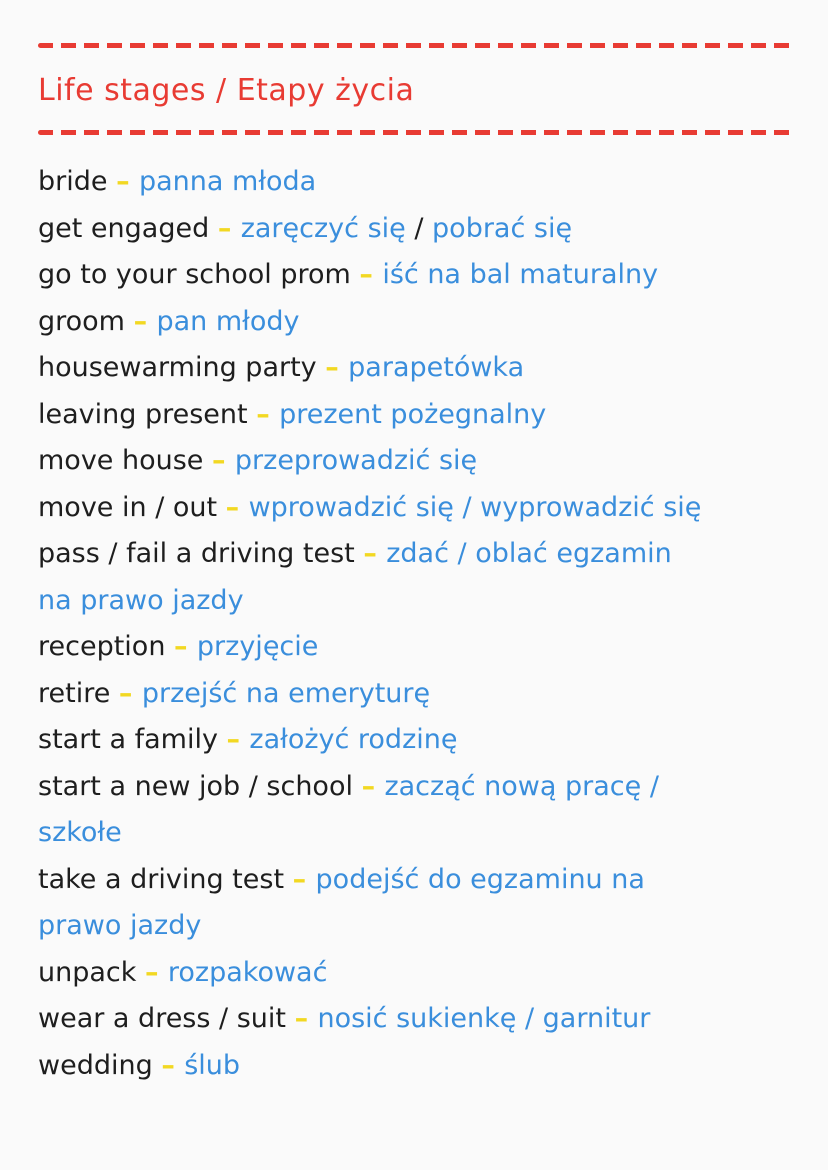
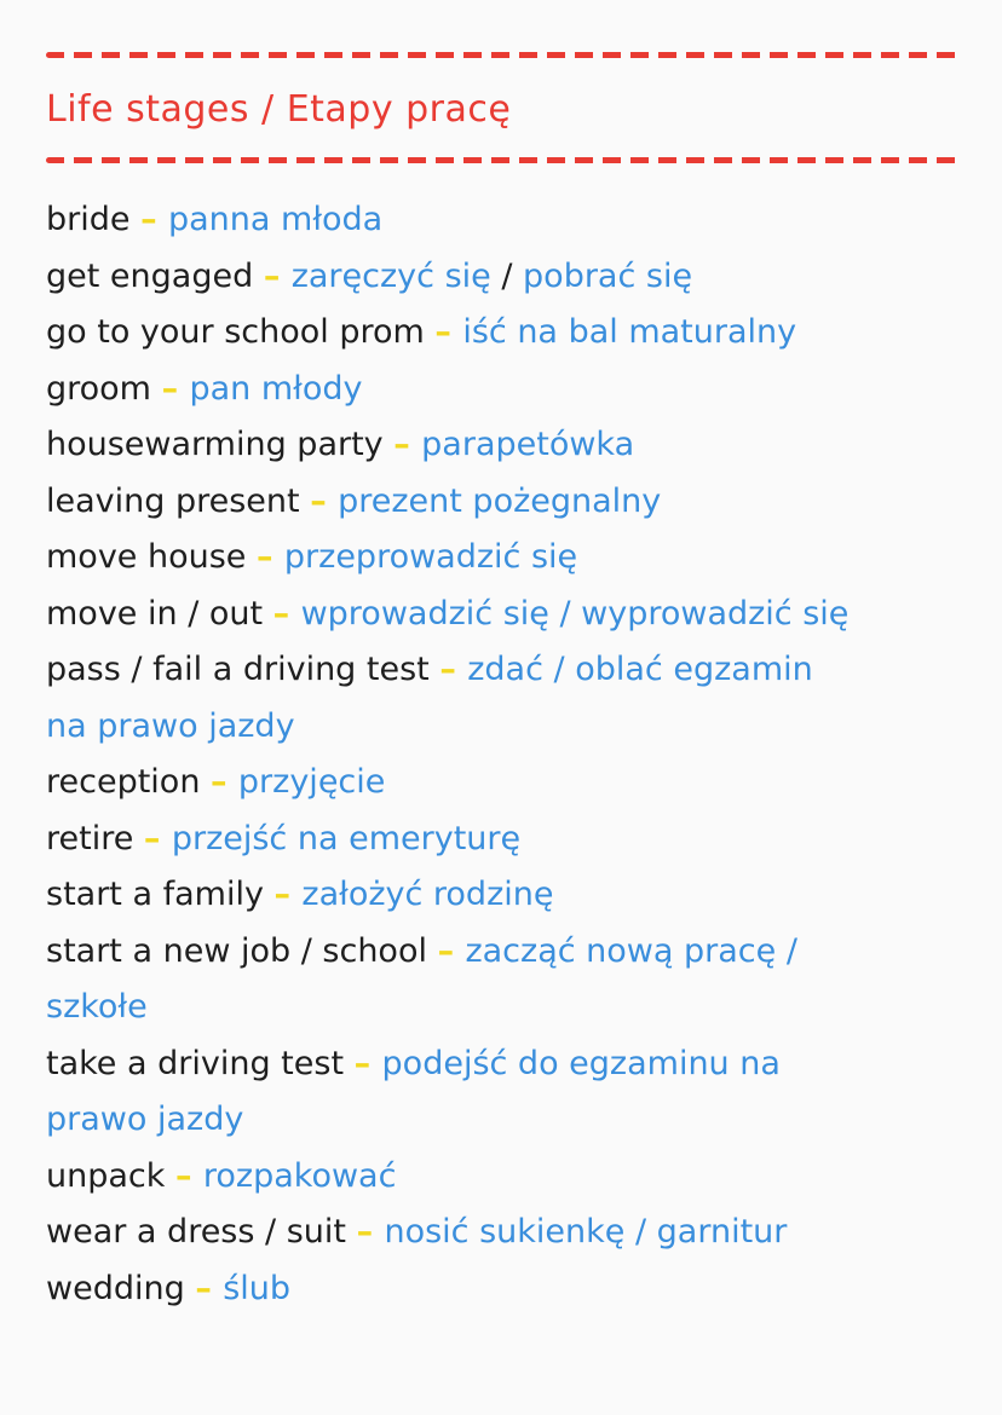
- Life stages / Etapy życia
+ Life stages / Etapy pracę
  bride – panna młoda
  get engaged – zaręczyć się / pobrać się
  go to your school prom – iść na bal maturalny
  groom – pan młody
  housewarming party – parapetówka
  leaving present – prezent pożegnalny
  move house – przeprowadzić się
  move in / out – wprowadzić się / wyprowadzić się
  pass / fail a driving test – zdać / oblać egzamin
  na prawo jazdy
  reception – przyjęcie
  retire – przejść na emeryturę
  start a family – założyć rodzinę
  start a new job / school – zacząć nową pracę /
  szkołe
  take a driving test – podejść do egzaminu na
  prawo jazdy
  unpack – rozpakować
  wear a dress / suit – nosić sukienkę / garnitur
  wedding – ślub
